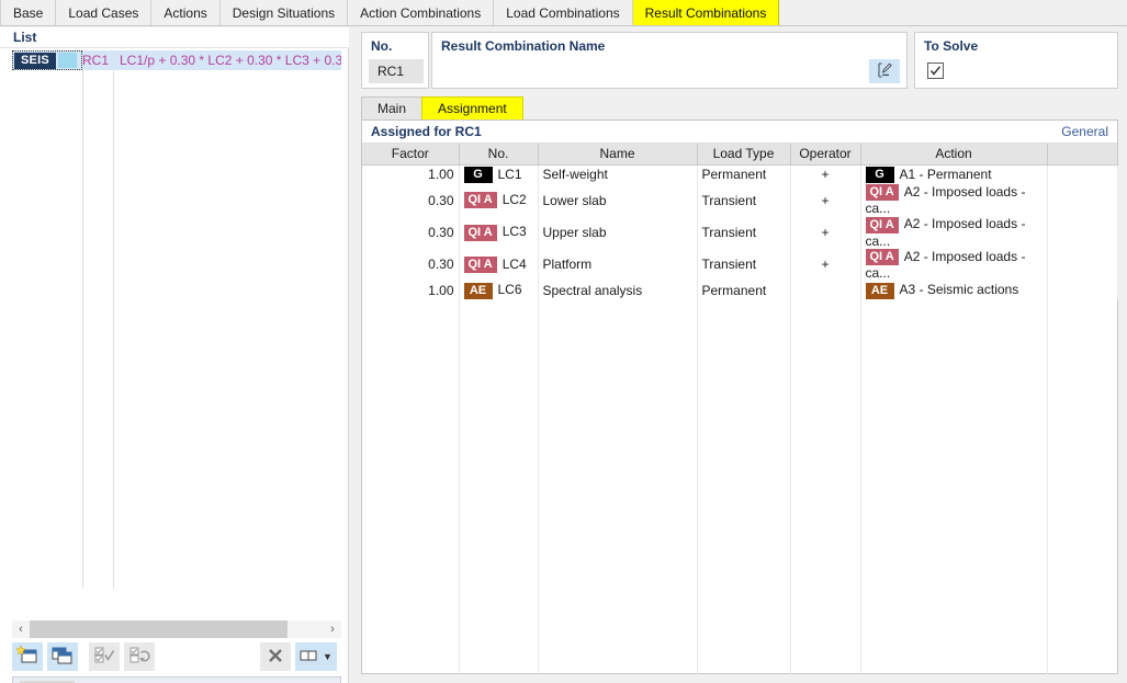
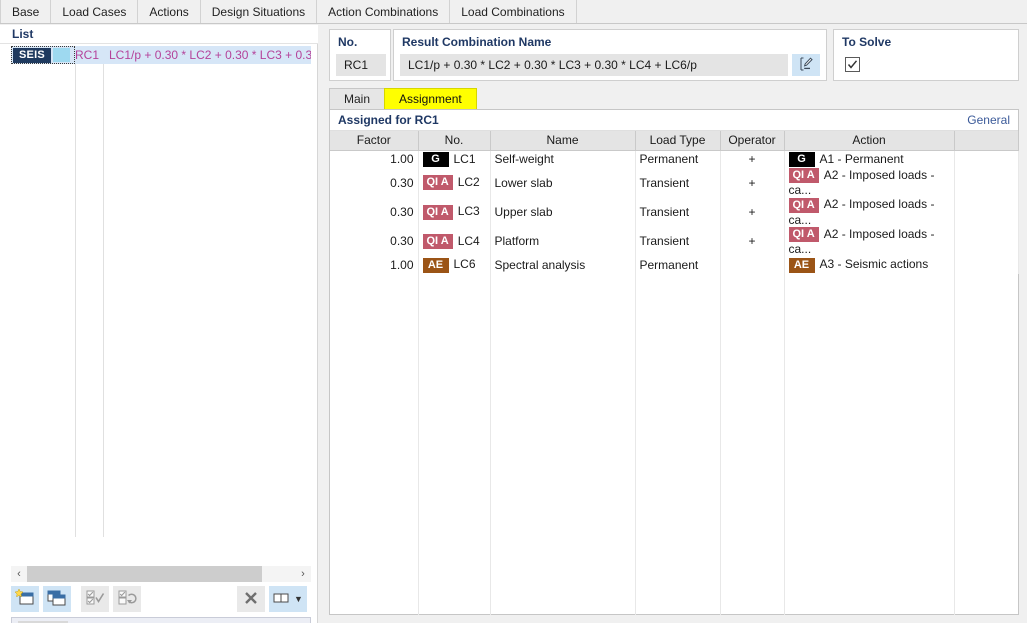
  Base
  Load Cases
  Actions
  Design Situations
  Action Combinations
  Load Combinations
- Result Combinations
  List
  SEIS
  RC1
  LC1/p + 0.30 * LC2 + 0.30 * LC3 + 0.3
  ‹
  ›
  ▼
  No.
  RC1
  Result Combination Name
+ LC1/p + 0.30 * LC2 + 0.30 * LC3 + 0.30 * LC4 + LC6/p
  To Solve
  Main
  Assignment
  Assigned for RC1
  General
  Factor	No.	Name	Load Type	Operator	Action
  1.00	G LC1	Self-weight	Permanent	+	G A1 - Permanent
  0.30	QI A LC2	Lower slab	Transient	+	QI A A2 - Imposed loads - ca...
  0.30	QI A LC3	Upper slab	Transient	+	QI A A2 - Imposed loads - ca...
  0.30	QI A LC4	Platform	Transient	+	QI A A2 - Imposed loads - ca...
  1.00	AE LC6	Spectral analysis	Permanent		AE A3 - Seismic actions
